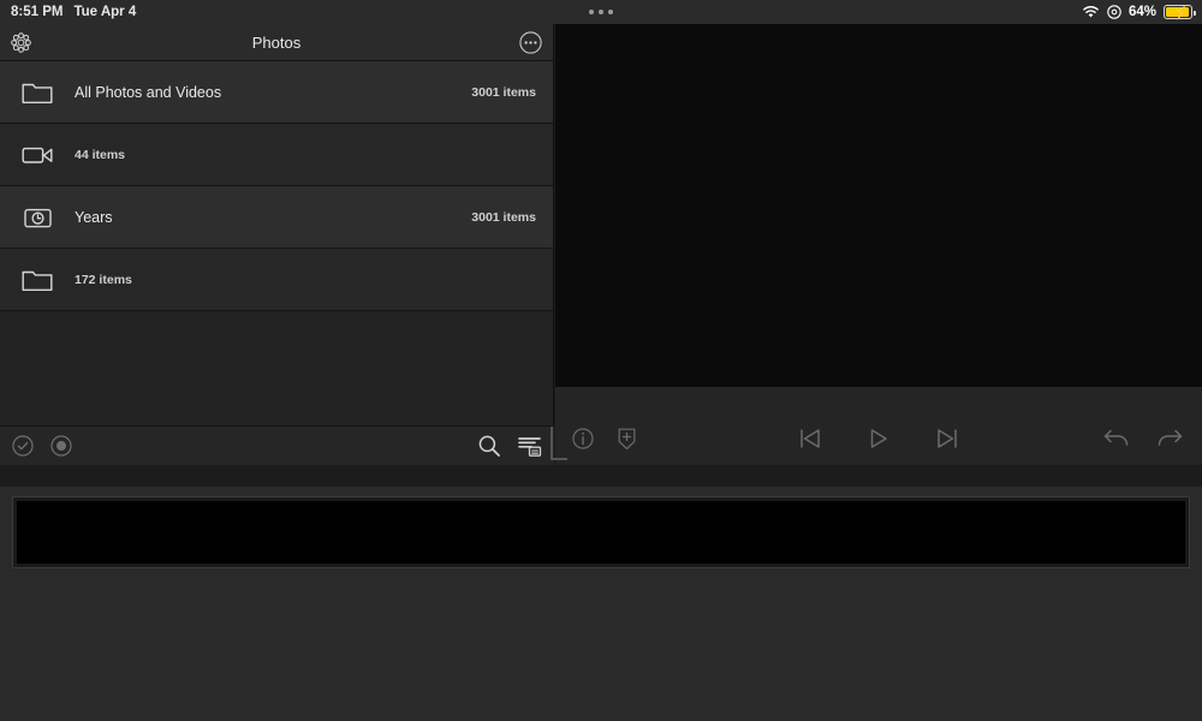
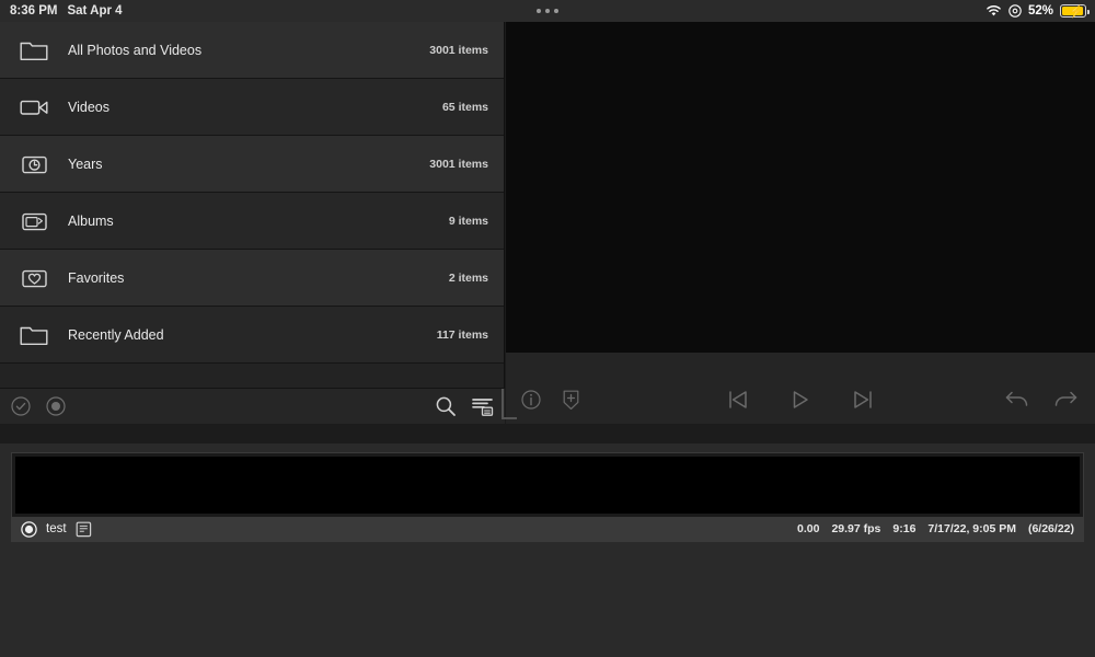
- 8:51 PM
+ 8:36 PM
- Tue Apr 4
+ Sat Apr 4
- 64%
+ 52%
  ⚡
- Photos
  All Photos and Videos
  3001 items
+ Videos
- 44 items
+ 65 items
  Years
  3001 items
+ Albums
+ 9 items
+ Favorites
+ 2 items
+ Recently Added
- 172 items
+ 117 items
+ test
+ 0.00
+ 29.97 fps
+ 9:16
+ 7/17/22, 9:05 PM
+ (6/26/22)
